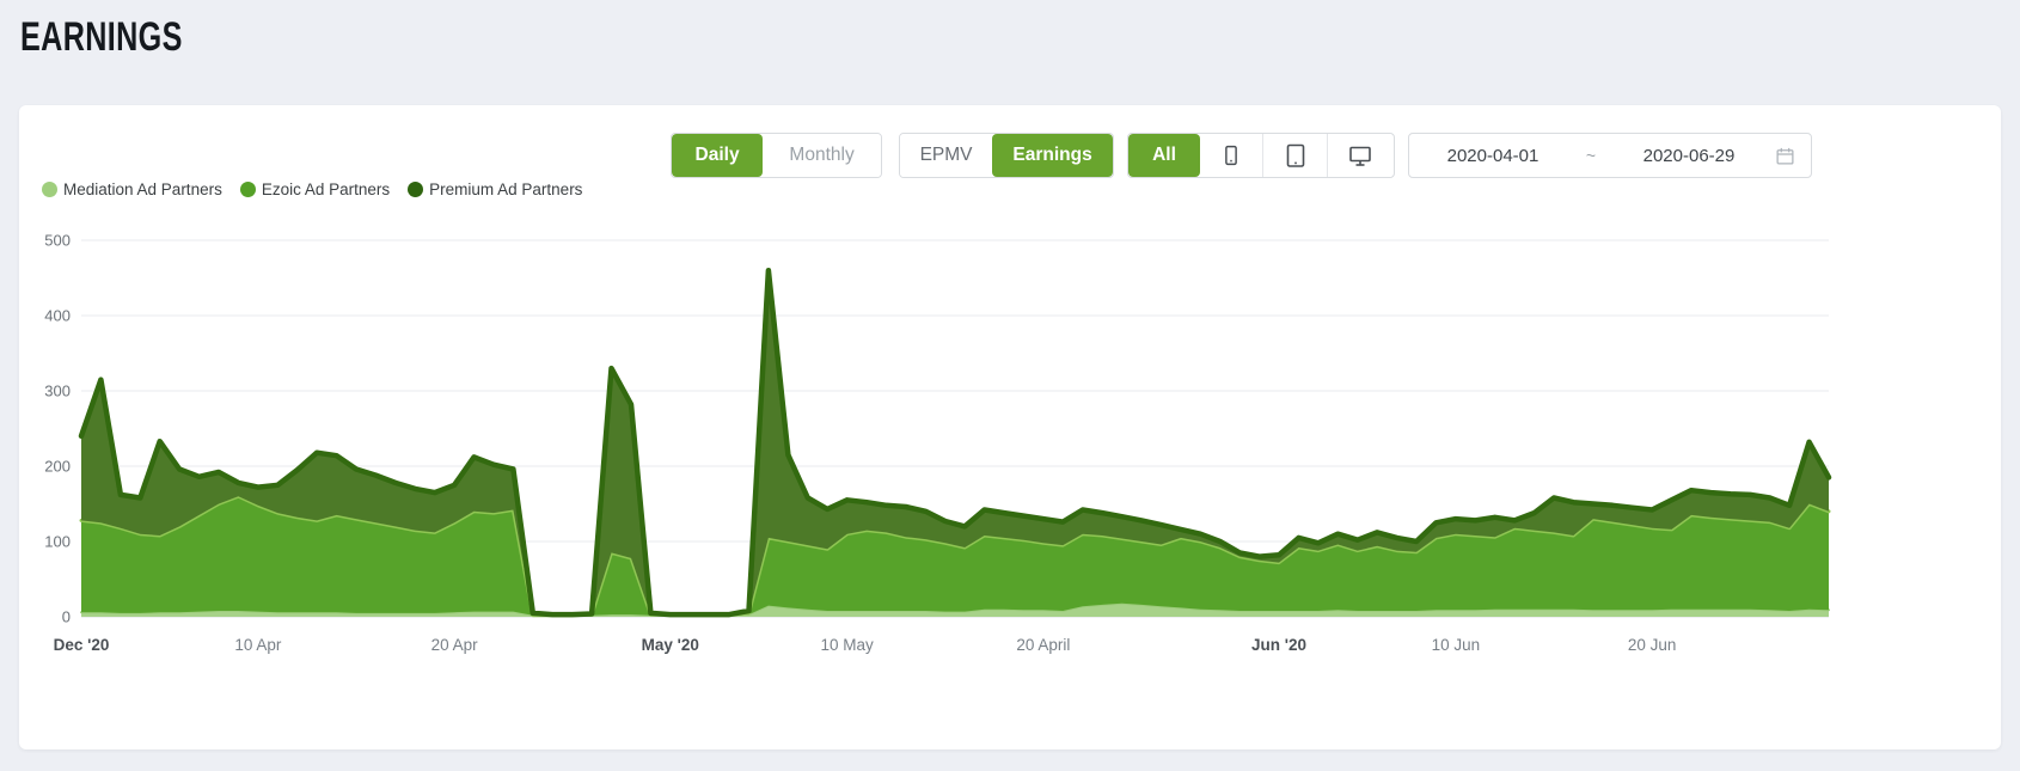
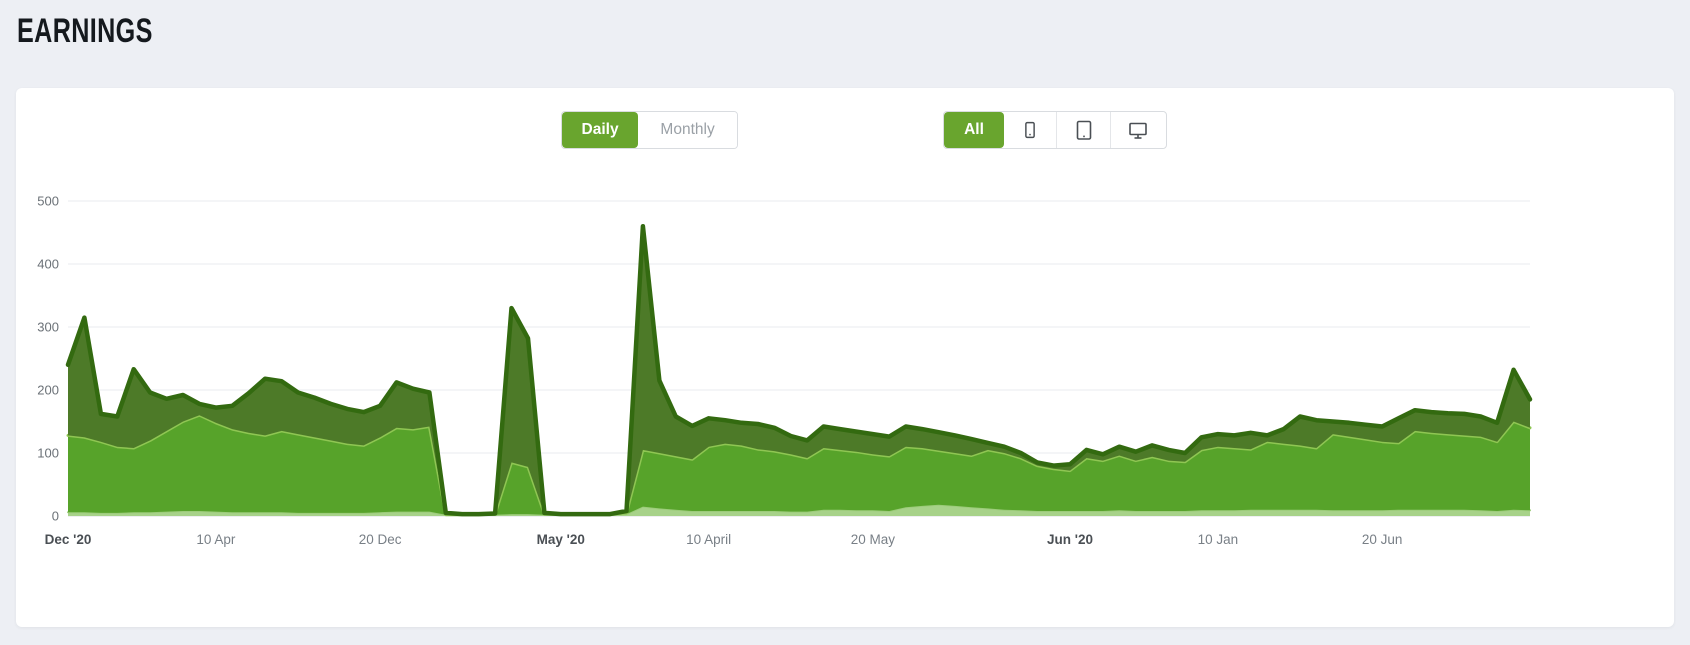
  EARNINGS
  Daily
  Monthly
- EPMV
- Earnings
  All
- 2020-04-01
- ~
- 2020-06-29
- Mediation Ad Partners
- Ezoic Ad Partners
- Premium Ad Partners
  0
  100
  200
  300
  400
  500
  Dec '20
  10 Apr
- 20 Apr
+ 20 Dec
  May '20
- 10 May
+ 10 April
- 20 April
+ 20 May
  Jun '20
- 10 Jun
+ 10 Jan
  20 Jun
